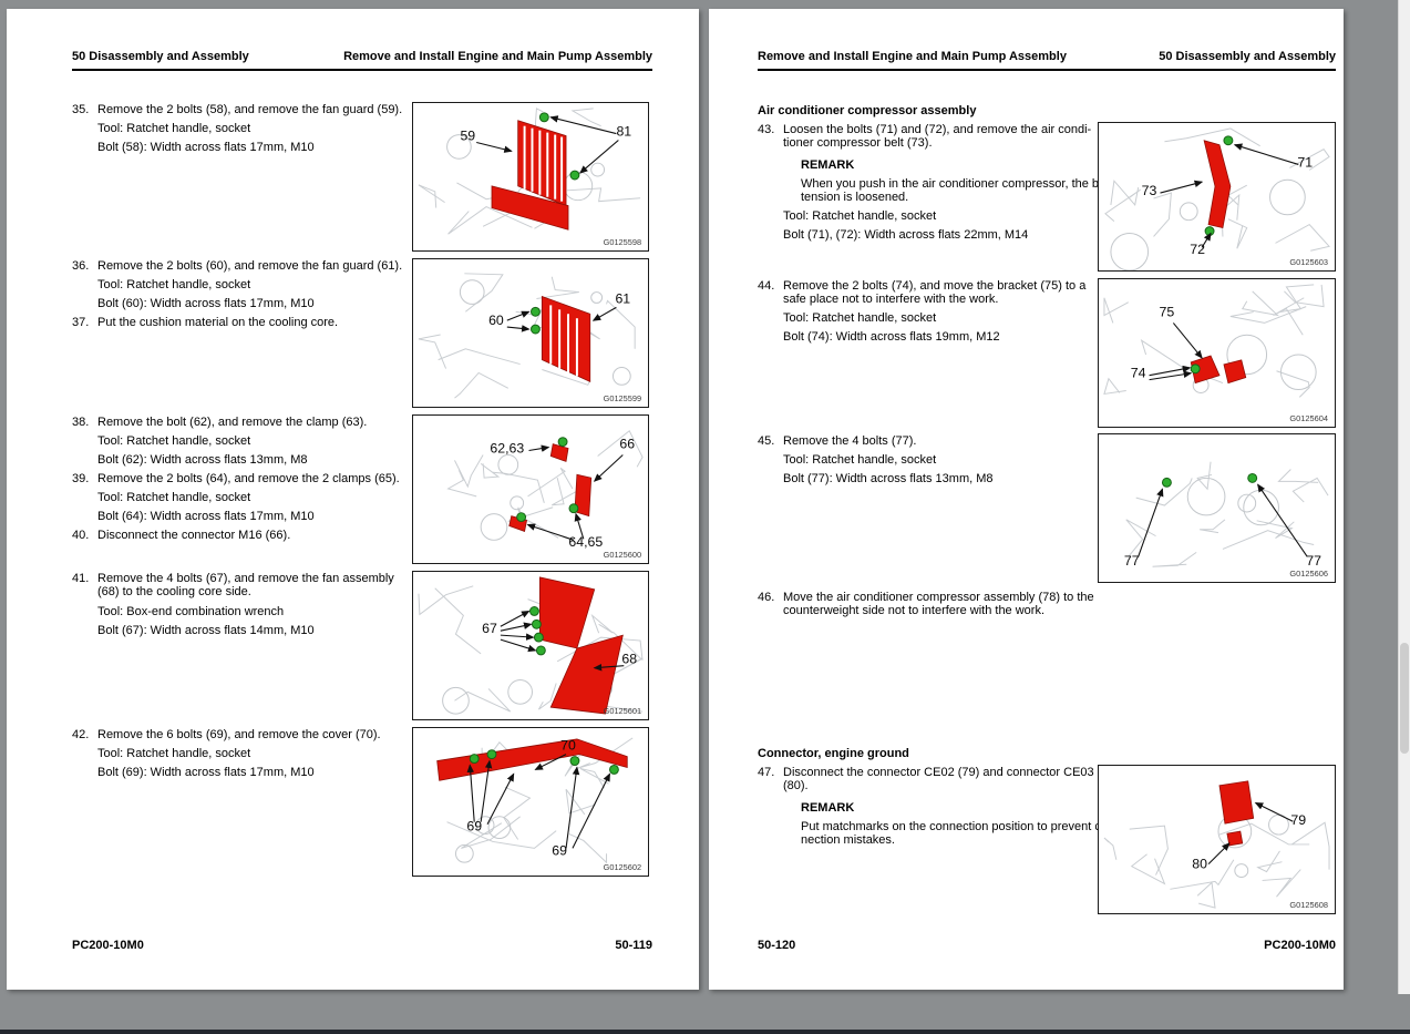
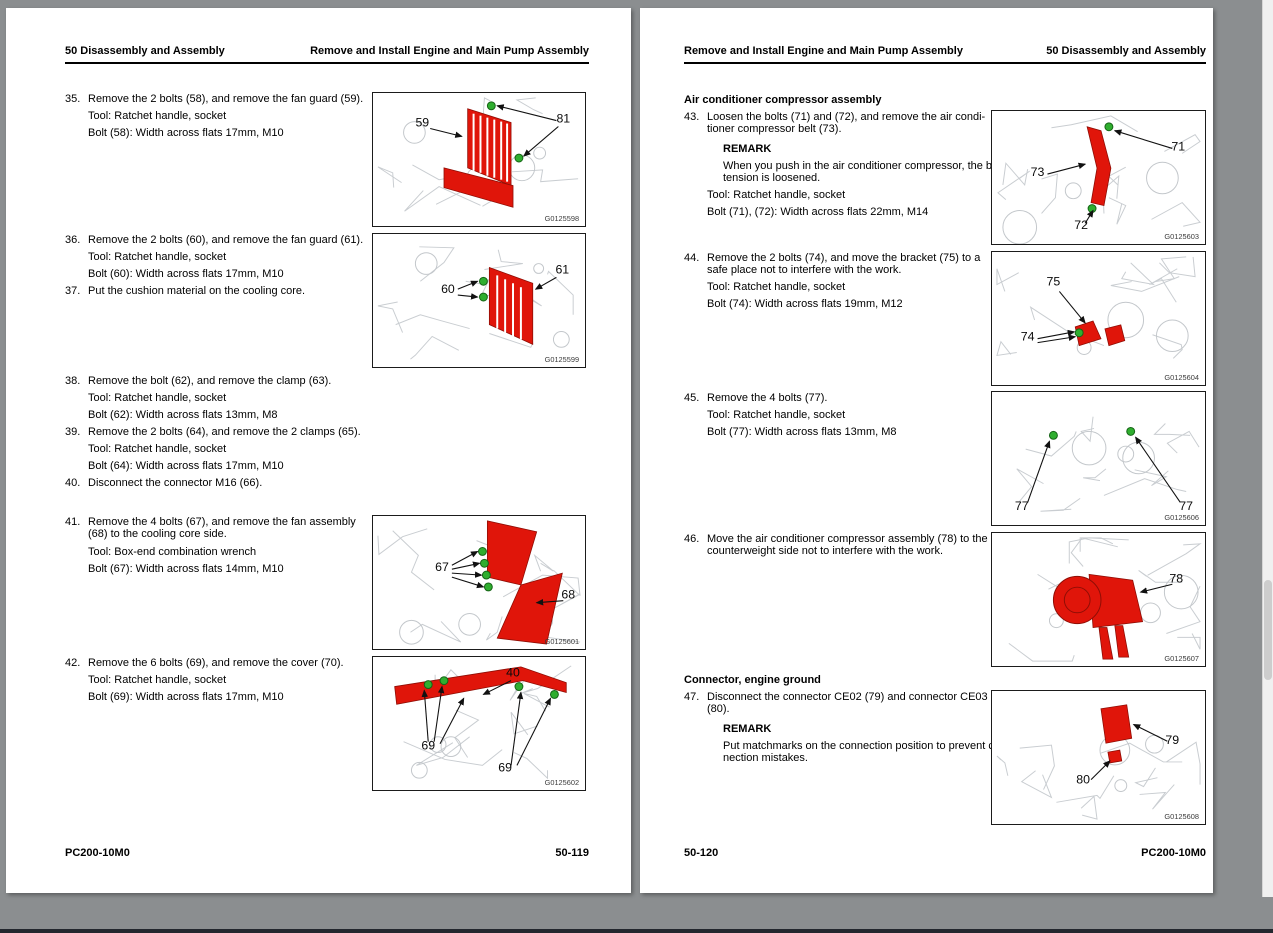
  50 Disassembly and Assembly
  Remove and Install Engine and Main Pump Assembly
  35.
  Remove the 2 bolts (58), and remove the fan guard (59).
  Tool: Ratchet handle, socket
  Bolt (58): Width across flats 17mm, M10
  36.
  Remove the 2 bolts (60), and remove the fan guard (61).
  Tool: Ratchet handle, socket
  Bolt (60): Width across flats 17mm, M10
  37.
  Put the cushion material on the cooling core.
  38.
  Remove the bolt (62), and remove the clamp (63).
  Tool: Ratchet handle, socket
  Bolt (62): Width across flats 13mm, M8
  39.
  Remove the 2 bolts (64), and remove the 2 clamps (65).
  Tool: Ratchet handle, socket
  Bolt (64): Width across flats 17mm, M10
  40.
  Disconnect the connector M16 (66).
  41.
  Remove the 4 bolts (67), and remove the fan assembly
  (68) to the cooling core side.
  Tool: Box-end combination wrench
  Bolt (67): Width across flats 14mm, M10
  42.
  Remove the 6 bolts (69), and remove the cover (70).
  Tool: Ratchet handle, socket
  Bolt (69): Width across flats 17mm, M10
  59
  81
  G0125598
  60
  61
  G0125599
- 62,63
- 66
- 64,65
- G0125600
  67
  68
  G0125601
- 70
+ 40
  69
  69
  G0125602
  PC200-10M0
  50-119
  Remove and Install Engine and Main Pump Assembly
  50 Disassembly and Assembly
  Air conditioner compressor assembly
  43.
  Loosen the bolts (71) and (72), and remove the air condi-
  tioner compressor belt (73).
  REMARK
  When you push in the air conditioner compressor, the b
  tension is loosened.
  Tool: Ratchet handle, socket
  Bolt (71), (72): Width across flats 22mm, M14
  44.
  Remove the 2 bolts (74), and move the bracket (75) to a
  safe place not to interfere with the work.
  Tool: Ratchet handle, socket
  Bolt (74): Width across flats 19mm, M12
  45.
  Remove the 4 bolts (77).
  Tool: Ratchet handle, socket
  Bolt (77): Width across flats 13mm, M8
  46.
  Move the air conditioner compressor assembly (78) to the
  counterweight side not to interfere with the work.
  Connector, engine ground
  47.
  Disconnect the connector CE02 (79) and connector CE03
  (80).
  REMARK
  Put matchmarks on the connection position to prevent
  nection mistakes.
  71
  73
  72
  G0125603
  75
  74
  G0125604
  77
  77
  G0125606
+ 78
+ G0125607
  79
  80
  G0125608
  50-120
  PC200-10M0
